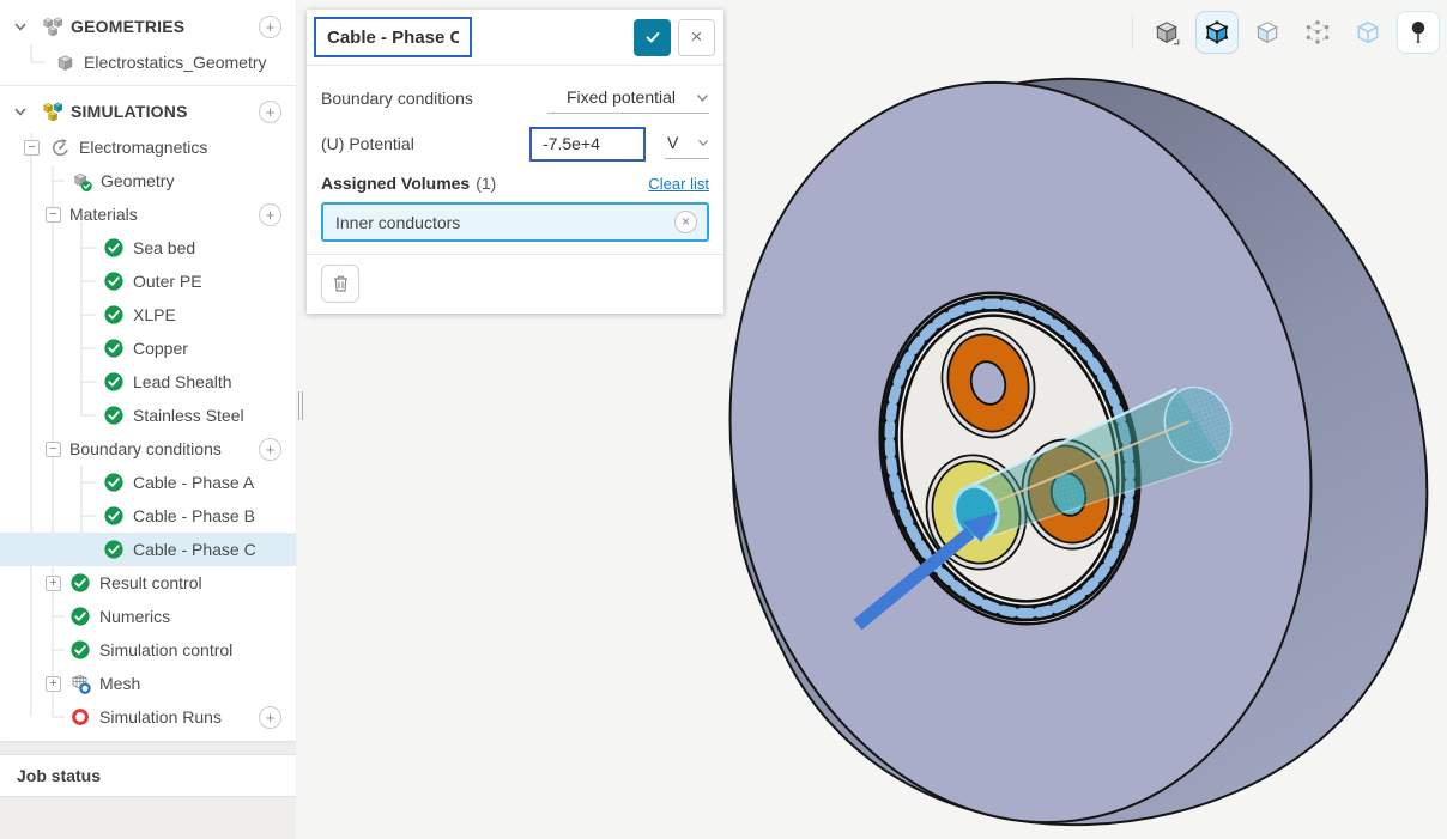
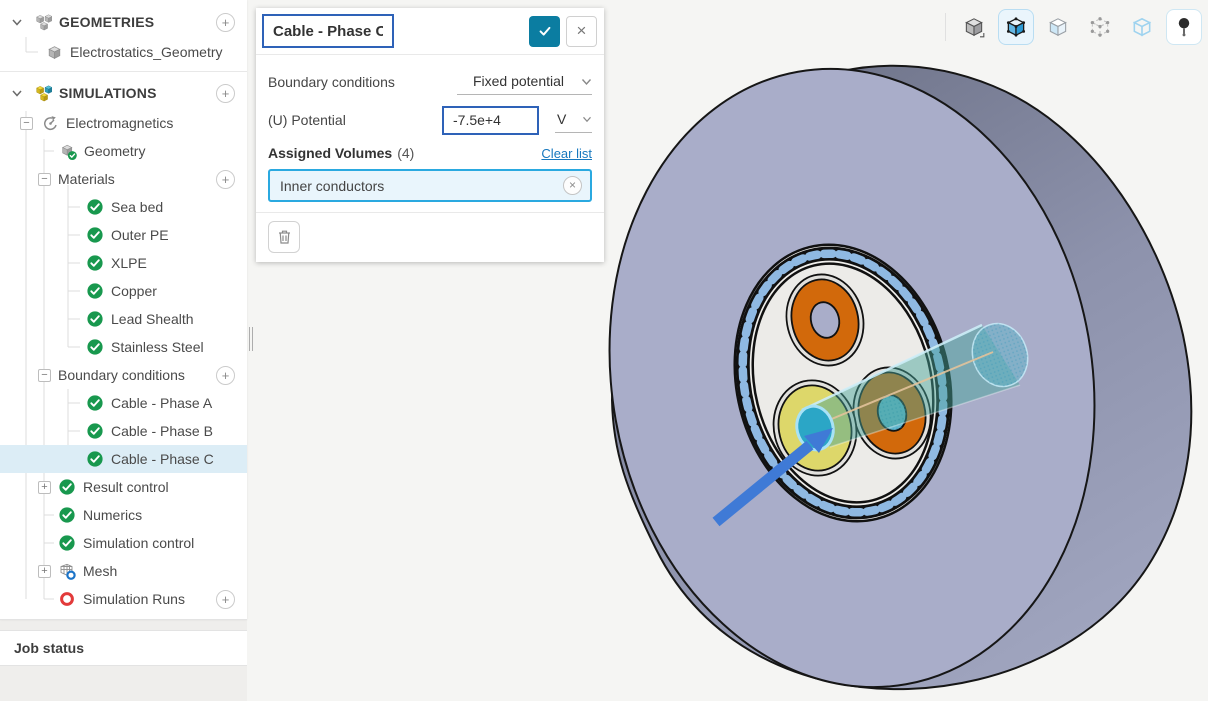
  GEOMETRIES
  +
  Electrostatics_Geometry
  SIMULATIONS
  +
  −
  Electromagnetics
  Geometry
  −
  Materials
  +
  Sea bed
  Outer PE
  XLPE
  Copper
  Lead Shealth
  Stainless Steel
  −
  Boundary conditions
  +
  Cable - Phase A
  Cable - Phase B
  Cable - Phase C
  +
  Result control
  Numerics
  Simulation control
  +
  Mesh
  Simulation Runs
  +
  Job status
  Cable - Phase C
  ×
  Boundary conditions
  Fixed potential
  (U) Potential
  -7.5e+4
  V
  Assigned Volumes
- (1)
+ (4)
  Clear list
  Inner conductors
  ×
